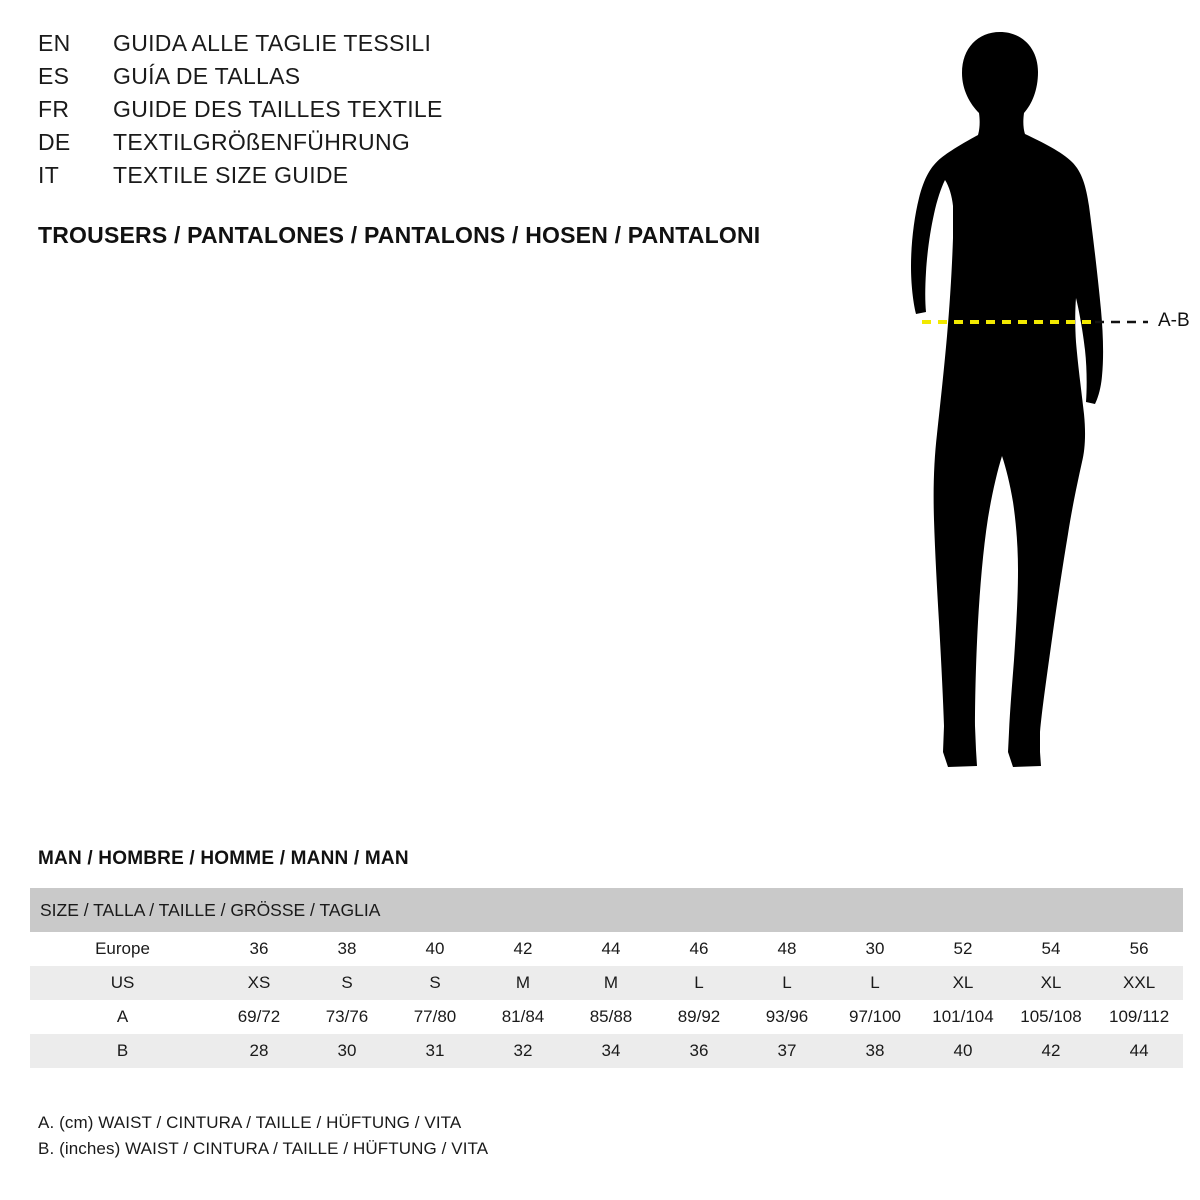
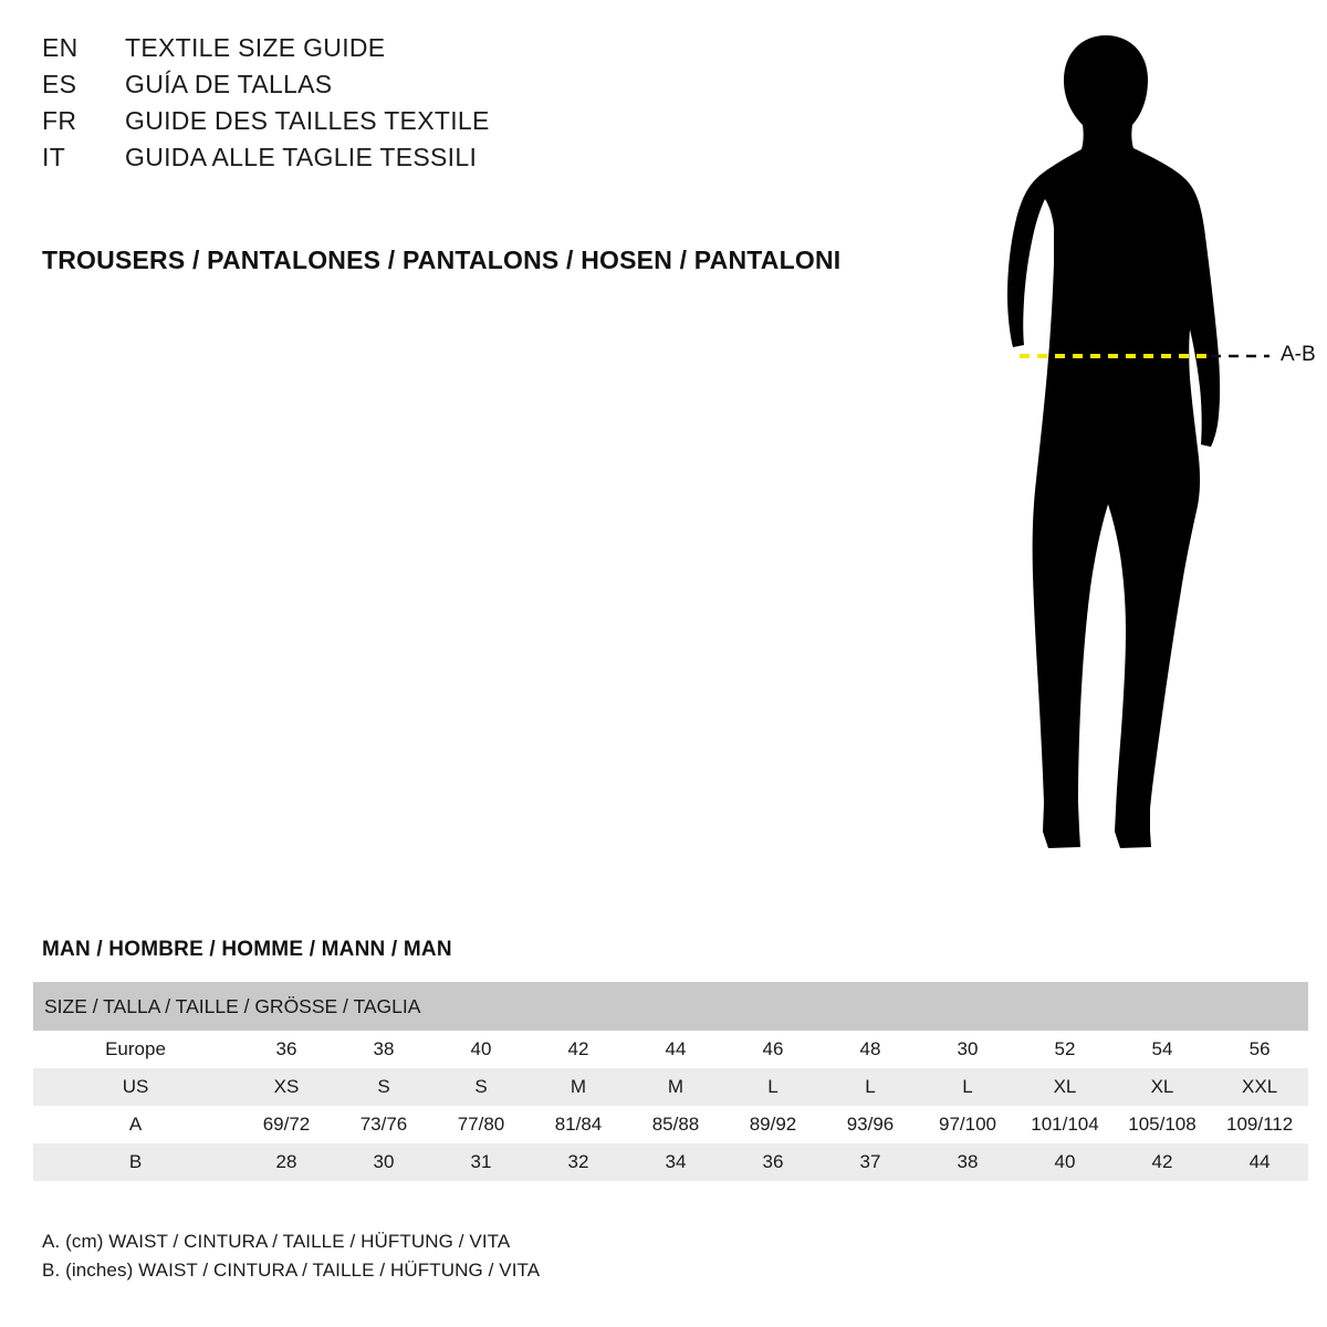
  EN
- GUIDA ALLE TAGLIE TESSILI
+ TEXTILE SIZE GUIDE
  ES
  GUÍA DE TALLAS
  FR
  GUIDE DES TAILLES TEXTILE
- DE
- TEXTILGRÖßENFÜHRUNG
  IT
- TEXTILE SIZE GUIDE
+ GUIDA ALLE TAGLIE TESSILI
  TROUSERS / PANTALONES / PANTALONS / HOSEN / PANTALONI
  A-B
  MAN / HOMBRE / HOMME / MANN / MAN
  SIZE / TALLA / TAILLE / GRÖSSE / TAGLIA
  Europe	36	38	40	42	44	46	48	30	52	54	56
  US	XS	S	S	M	M	L	L	L	XL	XL	XXL
  A	69/72	73/76	77/80	81/84	85/88	89/92	93/96	97/100	101/104	105/108	109/112
  B	28	30	31	32	34	36	37	38	40	42	44
  A. (cm) WAIST / CINTURA / TAILLE / HÜFTUNG / VITA
  B. (inches) WAIST / CINTURA / TAILLE / HÜFTUNG / VITA
